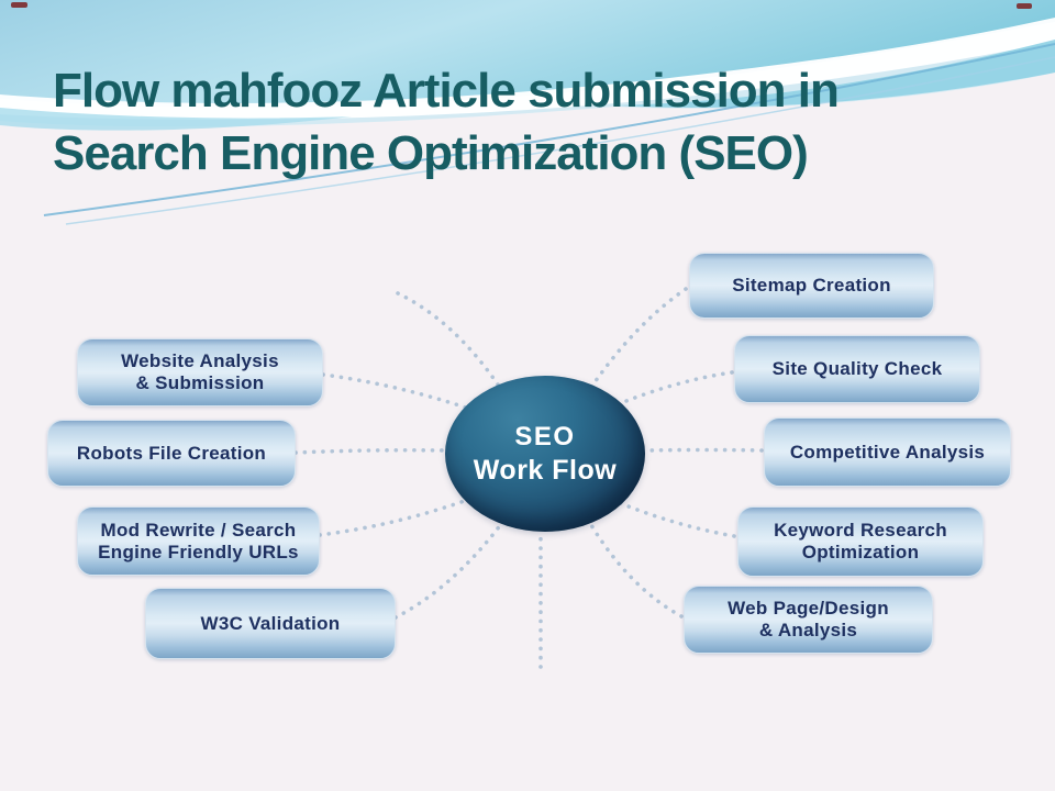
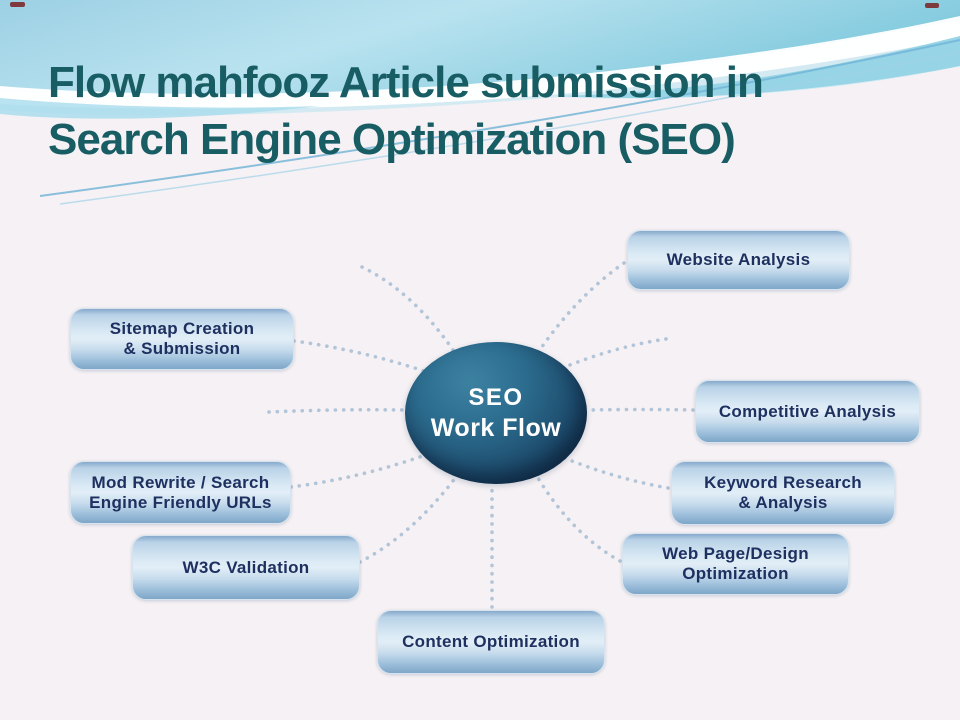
  Flow mahfooz Article submission in
  Search Engine Optimization (SEO)
- Website Analysis
+ Sitemap Creation
  & Submission
- Robots File Creation
  Mod Rewrite / Search
  Engine Friendly URLs
  W3C Validation
+ Content Optimization
- Sitemap Creation
+ Website Analysis
- Site Quality Check
  Competitive Analysis
  Keyword Research
- Optimization
+ & Analysis
  Web Page/Design
- & Analysis
+ Optimization
  SEO
  Work Flow
